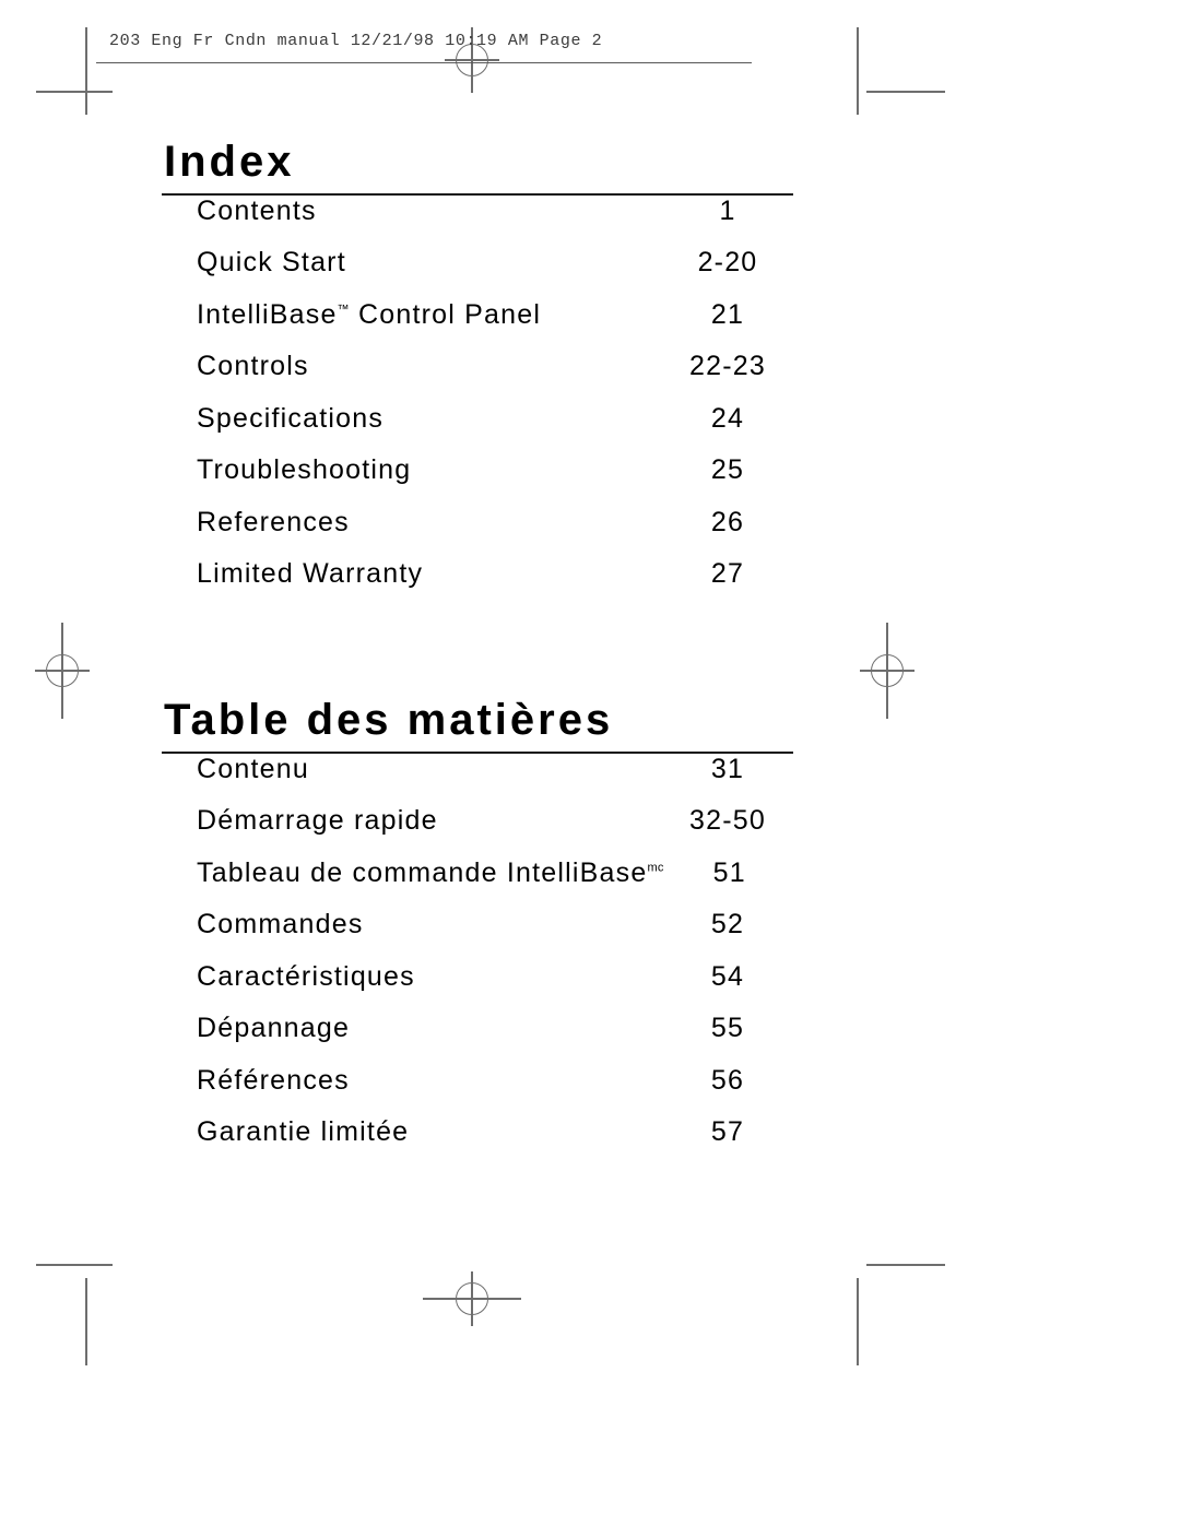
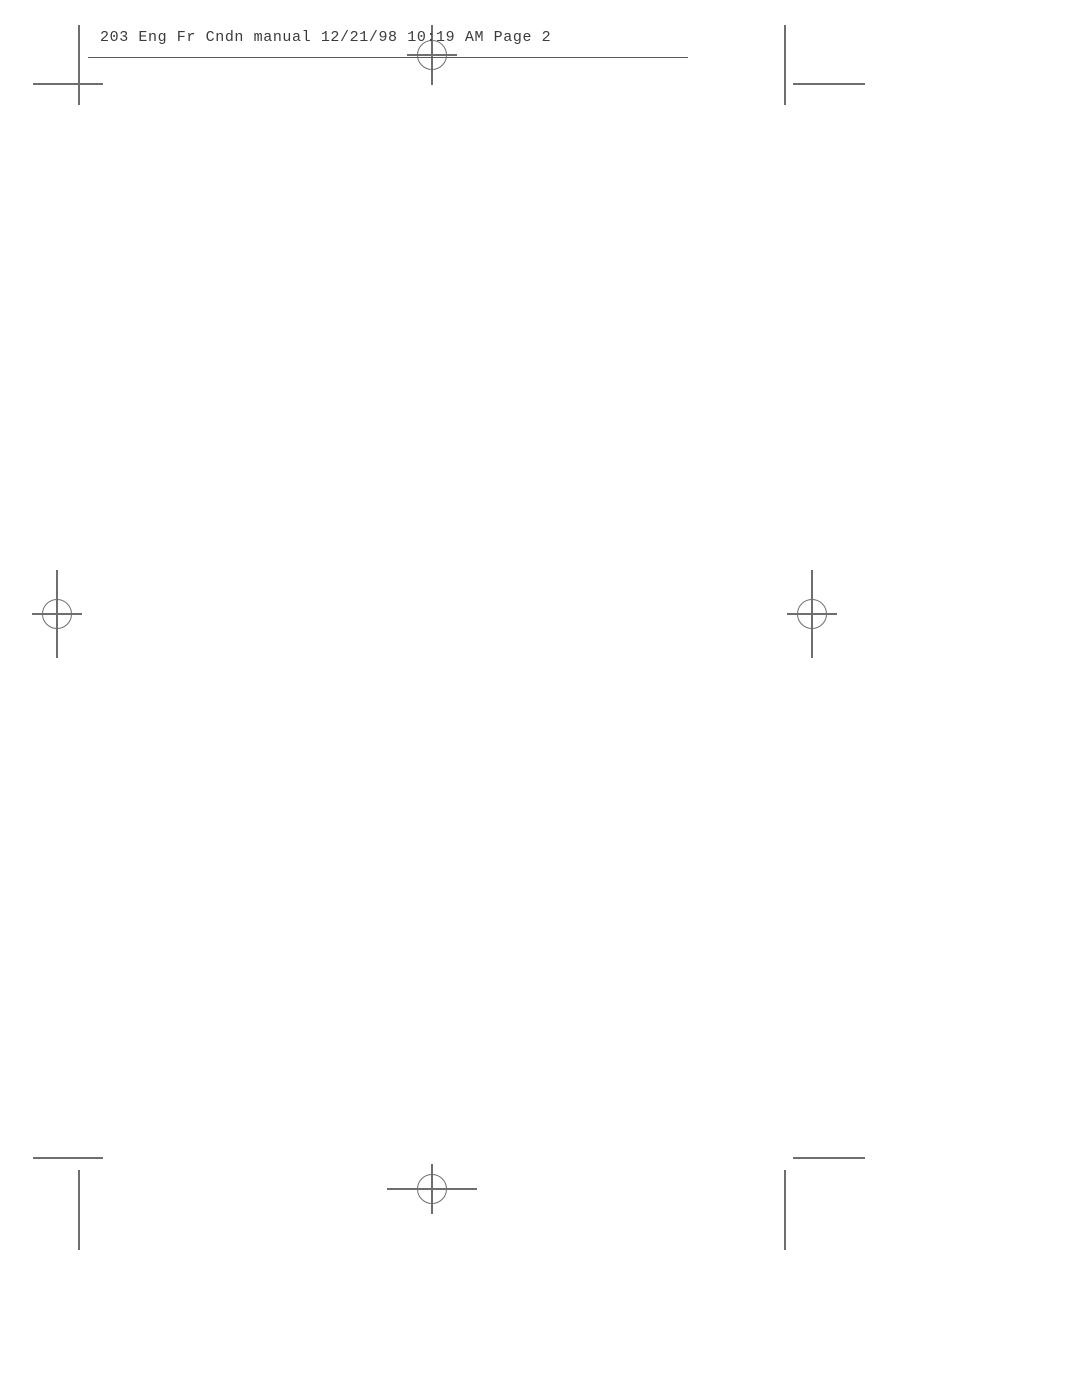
  203 Eng Fr Cndn manual 12/21/98 10:19 AM Page 2
- Index
- Contents
- 1
- Quick Start
- 2-20
- IntelliBase™ Control Panel
- 21
- Controls
- 22-23
- Specifications
- 24
- Troubleshooting
- 25
- References
- 26
- Limited Warranty
- 27
- Table des matières
- Contenu
- 31
- Démarrage rapide
- 32-50
- Tableau de commande IntelliBasemc
- 51
- Commandes
- 52
- Caractéristiques
- 54
- Dépannage
- 55
- Références
- 56
- Garantie limitée
- 57
